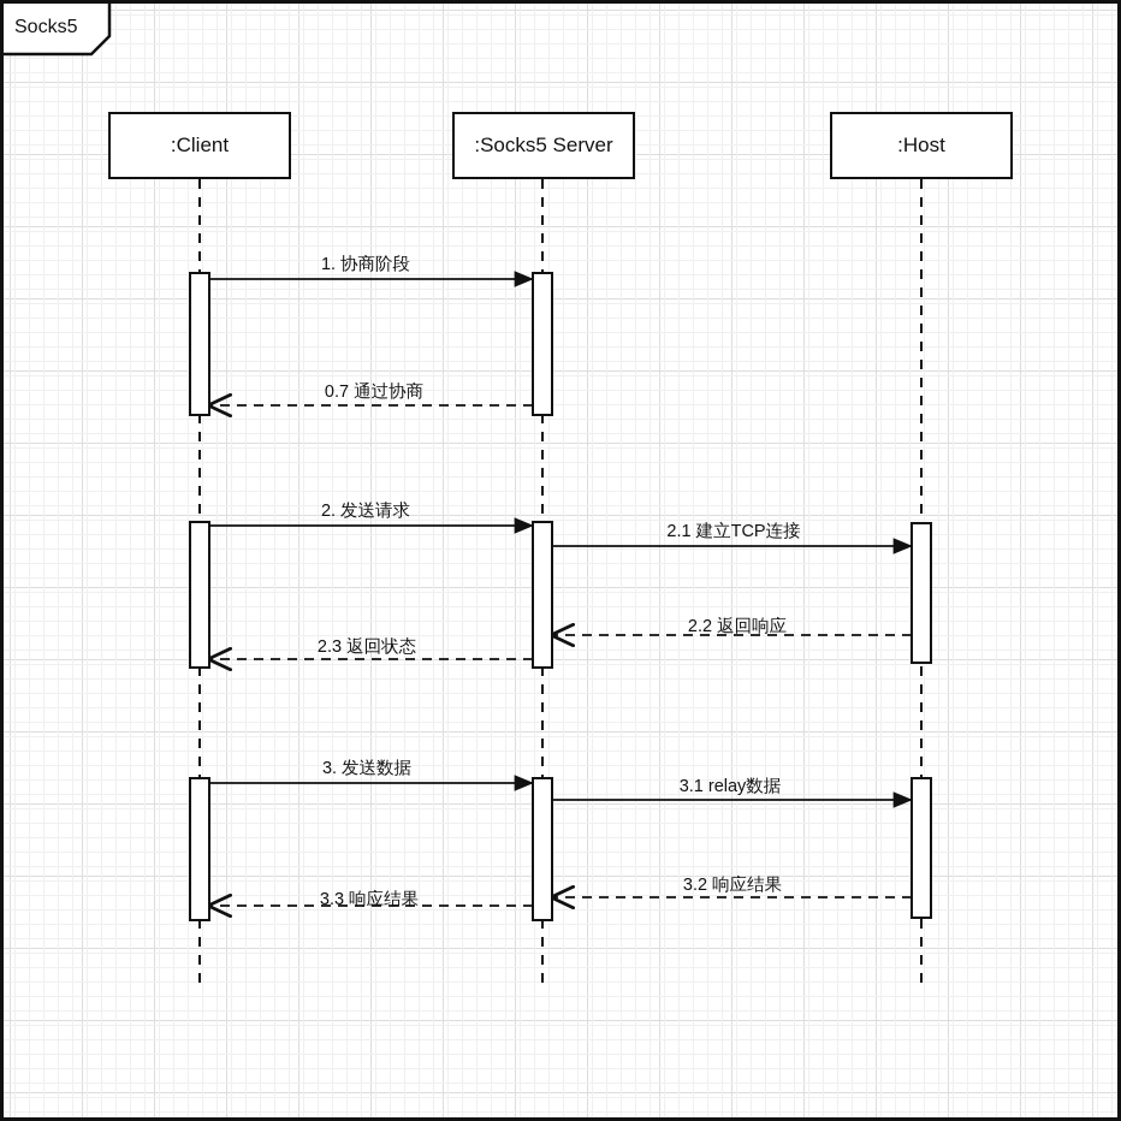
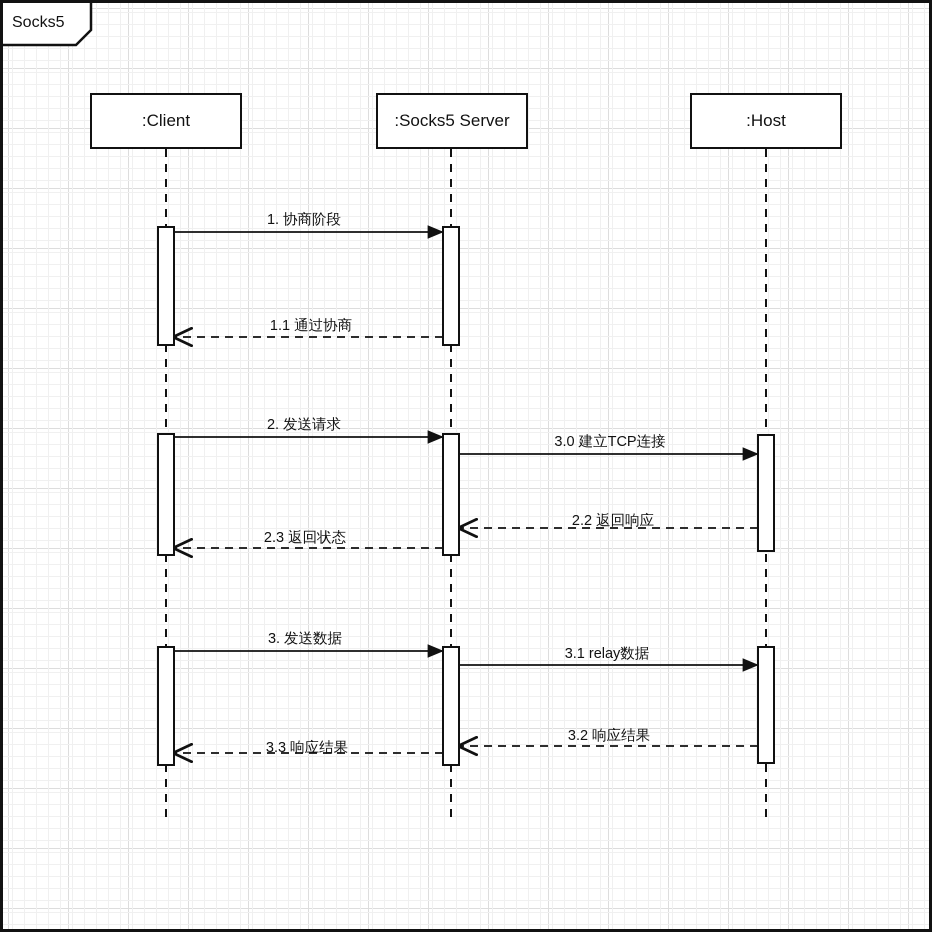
  Socks5
  :Client
  :Socks5 Server
  :Host
  1. 协商阶段
- 0.7 通过协商
+ 1.1 通过协商
  2. 发送请求
- 2.1 建立TCP连接
+ 3.0 建立TCP连接
  2.2 返回响应
  2.3 返回状态
  3. 发送数据
  3.1 relay数据
  3.2 响应结果
  3.3 响应结果
